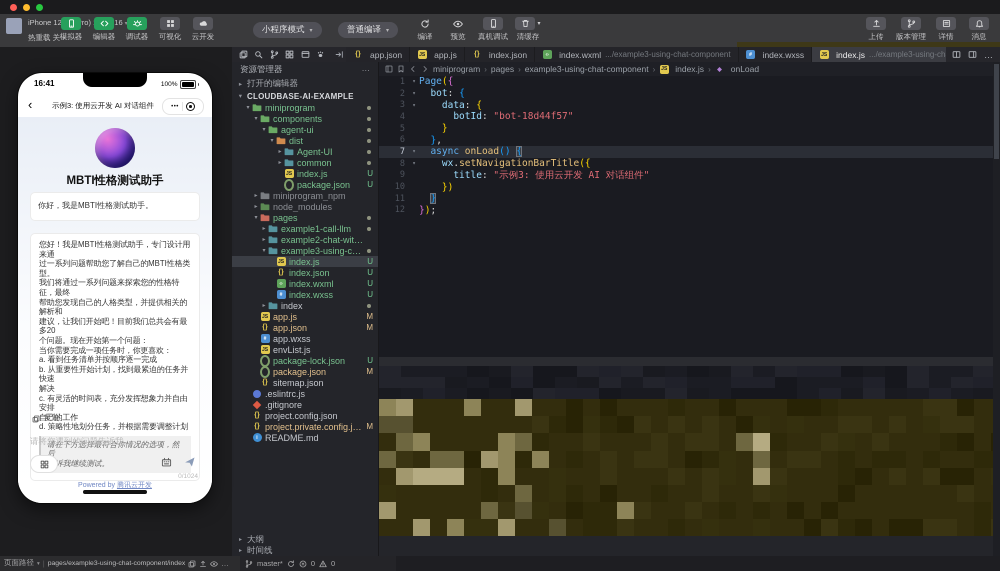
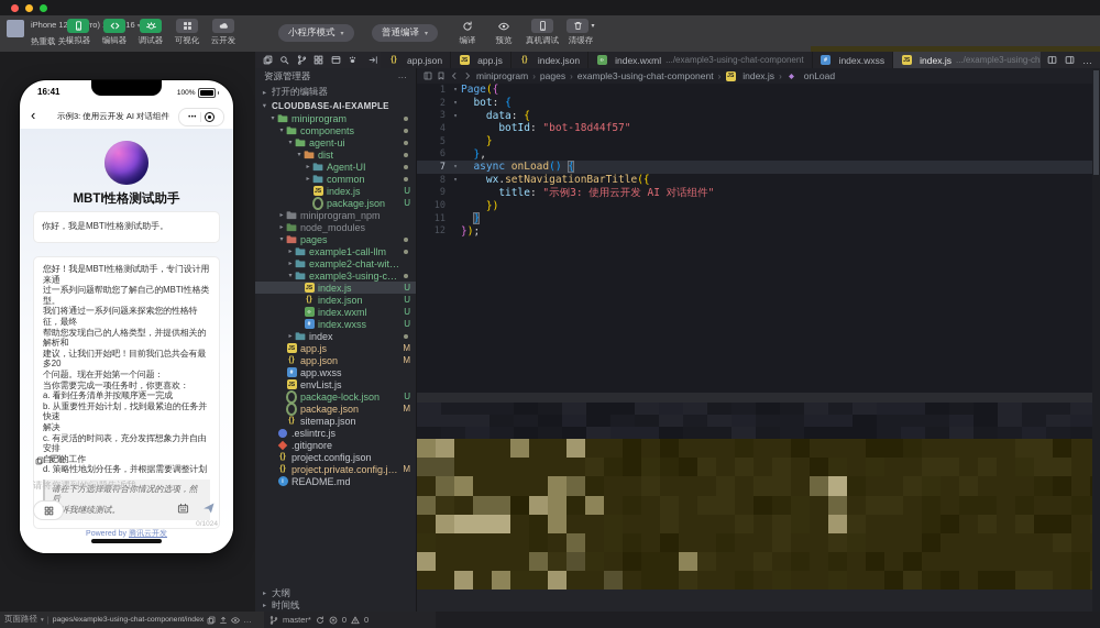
  热重载 关
  模拟器
  编辑器
  调试器
  可视化
  云开发
  小程序模式
  普通编译
  编译
  预览
  真机调试
  清缓存
- 上传
- 版本管理
- 详情
- 消息
  16:41
  ‹
  示例3: 使用云开发 AI 对话组件
  MBTI性格测试助手
  你好，我是MBTI性格测试助手。
  您好！我是MBTI性格测试助手，专门设计用来通
  过一系列问题帮助您了解自己的MBTI性格类型。
  我们将通过一系列问题来探索您的性格特征，最终
  帮助您发现自己的人格类型，并提供相关的解析和
  建议，让我们开始吧！目前我们总共会有最多20
  个问题。现在开始第一个问题：
  当你需要完成一项任务时，你更喜欢：
  a. 看到任务清单并按顺序逐一完成
  b. 从重要性开始计划，找到最紧迫的任务并快速
  解决
  c. 有灵活的时间表，充分发挥想象力并自由安排
  自己的工作
  d. 策略性地划分任务，并根据需要调整计划
  请在下方选择最符合你情况的选项，然后
  诉我继续测试。
  复制
  请将您遇到的问题告诉我
  app.json
  app.js
  index.json
  index.wxml
  .../example3-using-chat-component
  index.wxss
  index.js
  …
  资源管理器
  …
  打开的编辑器
  CLOUDBASE-AI-EXAMPLE
  miniprogram
  components
  agent-ui
  dist
  Agent-UI
  common
  index.js
  U
  package.json
  U
  miniprogram_npm
  node_modules
  pages
  example1-call-llm
  example2-chat-with-
  example3-using-chat
  index.js
  U
  index.json
  U
  index.wxml
  U
  index.wxss
  U
  index
  app.js
  M
  app.json
  M
  app.wxss
  envList.js
  package-lock.json
  U
  package.json
  M
  sitemap.json
  .eslintrc.js
  .gitignore
  project.config.json
  project.private.config.jso
  M
  README.md
  大纲
  时间线
  miniprogram
  ›
  pages
  ›
  example3-using-chat-component
  ›
  index.js
  ›
  onLoad
  1
  Page
  (
  {
  2
  bot
  :
  {
  3
  data
  :
  {
  4
  botId
  :
  "bot-18d44f57"
  5
  }
  6
  }
  ,
  7
  async
  onLoad
  ()
  {
  8
  wx
  .
  setNavigationBarTitle
  (
  {
  9
  title
  :
  "示例3: 使用云开发 AI 对话组件"
  10
  }
  )
  11
  }
  12
  }
  )
  ;
  页面路径
  |
  …
  master*
  0
  0
